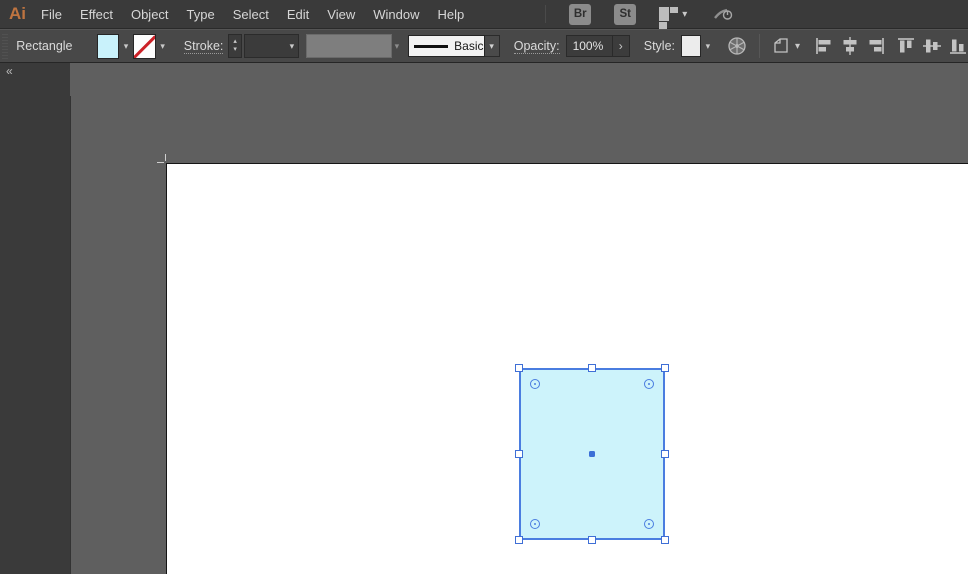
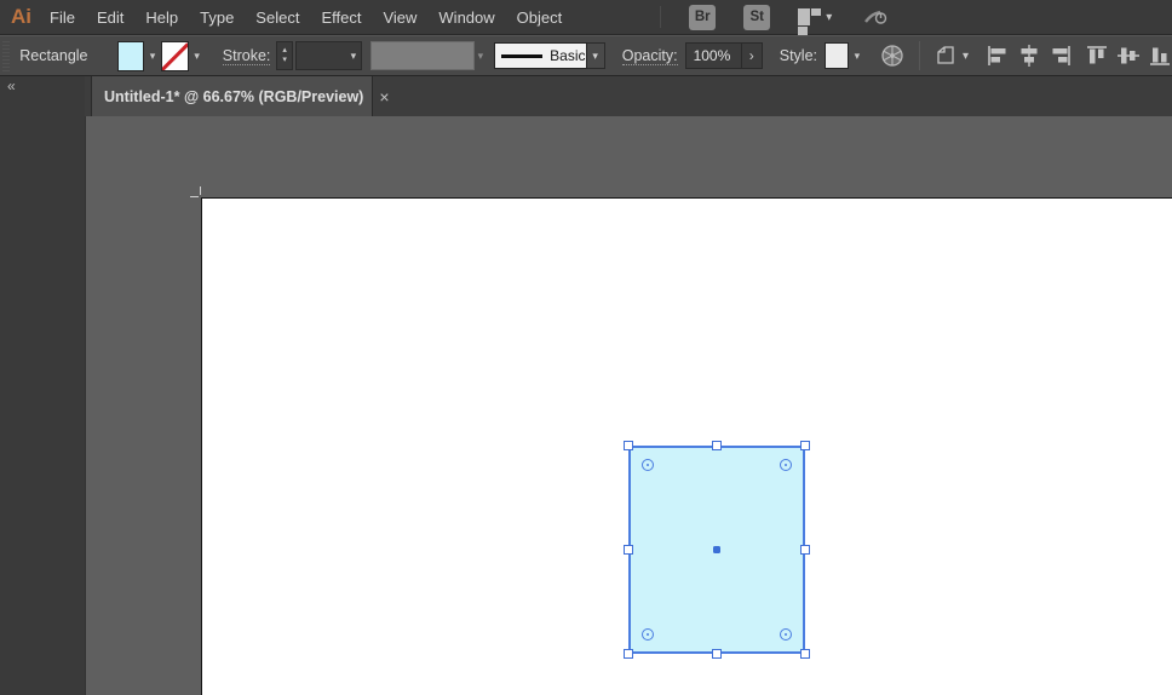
  Ai
  File
- Effect
+ Edit
- Object
+ Help
  Type
  Select
- Edit
+ Effect
  View
  Window
- Help
+ Object
  Br
  St
  ▾
  Rectangle
  ▾
  ▾
  Stroke:
  ▾
  ▾
  Basic
  ▾
  Opacity:
  100%
  ›
  Style:
  ▾
  ▾
+ Untitled-1* @ 66.67% (RGB/Preview)
+ ×
  «
